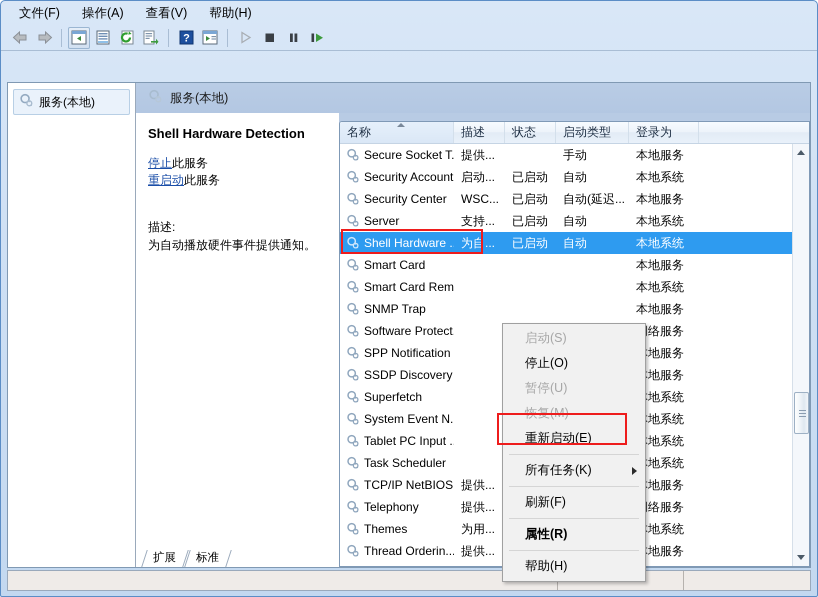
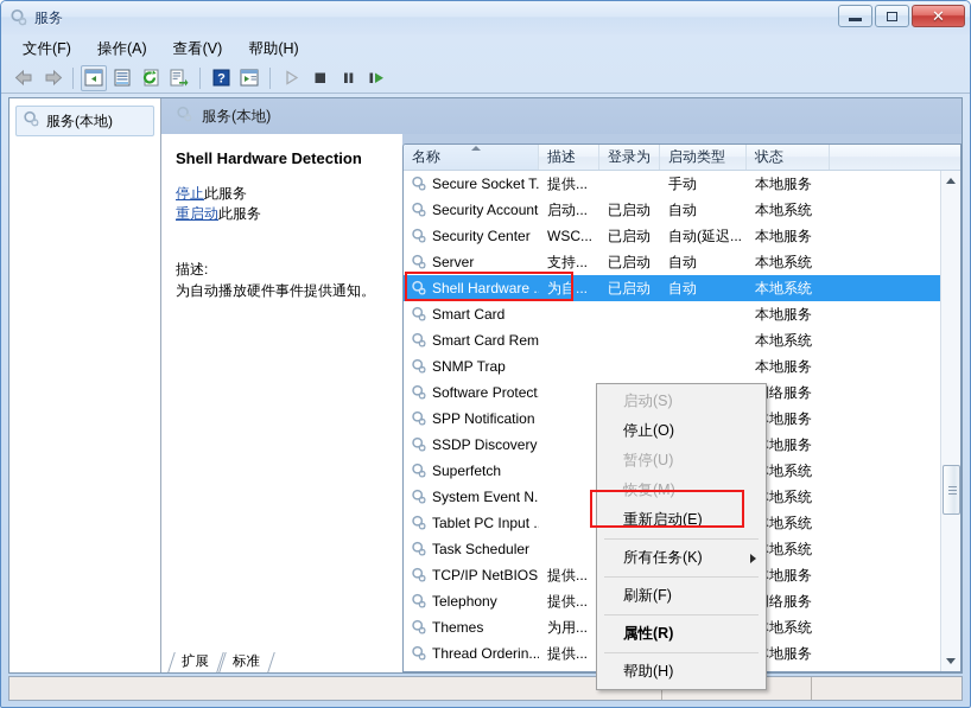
+ 服务
+ ✕
  文件(F)
  操作(A)
  查看(V)
  帮助(H)
  ?
  服务(本地)
  服务(本地)
  Shell Hardware Detection
  停止此服务
  重启动此服务
  描述:
  为自动播放硬件事件提供通知。
  名称
  描述
- 状态
+ 登录为
  启动类型
- 登录为
+ 状态
  Secure Socket T.
  提供...
  手动
  本地服务
  Security Account
  启动...
  已启动
  自动
  本地系统
  Security Center
  WSC...
  已启动
  自动(延迟...
  本地服务
  Server
  支持...
  已启动
  自动
  本地系统
  Shell Hardware .
  为自...
  已启动
  自动
  本地系统
  Smart Card
  本地服务
  Smart Card Rem
  本地系统
  SNMP Trap
  本地服务
  Software Protect
  络服务
  SPP Notification
  地服务
  SSDP Discovery
  地服务
  Superfetch
  地系统
  System Event N.
  地系统
  Tablet PC Input .
  地系统
  Task Scheduler
  地系统
  TCP/IP NetBIOS
  提供...
  地服务
  Telephony
  提供...
  络服务
  Themes
  为用...
  地系统
  Thread Orderin...
  提供...
  地服务
  启动(S)
  停止(O)
  暂停(U)
  恢复(M)
  重新启动(E)
  所有任务(K)
  刷新(F)
  属性(R)
  帮助(H)
  扩展
  标准
